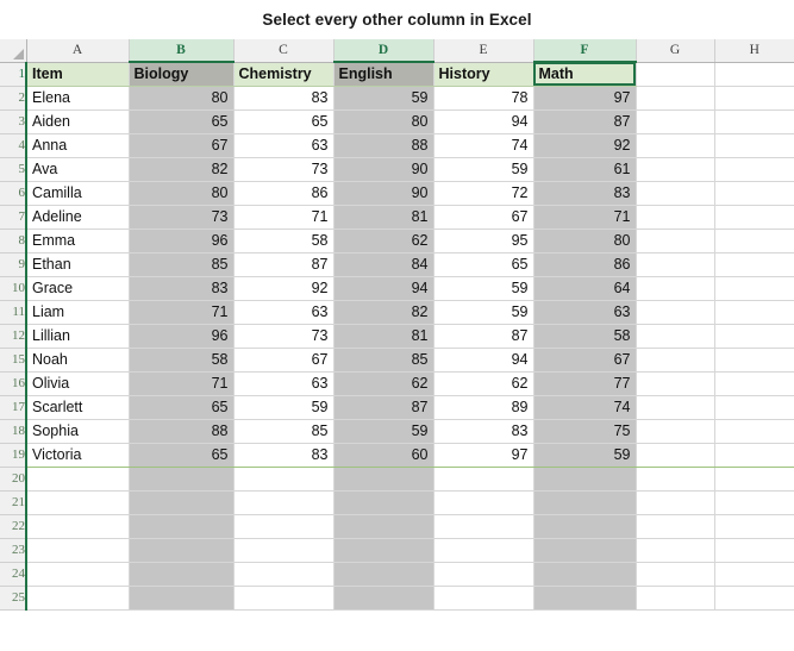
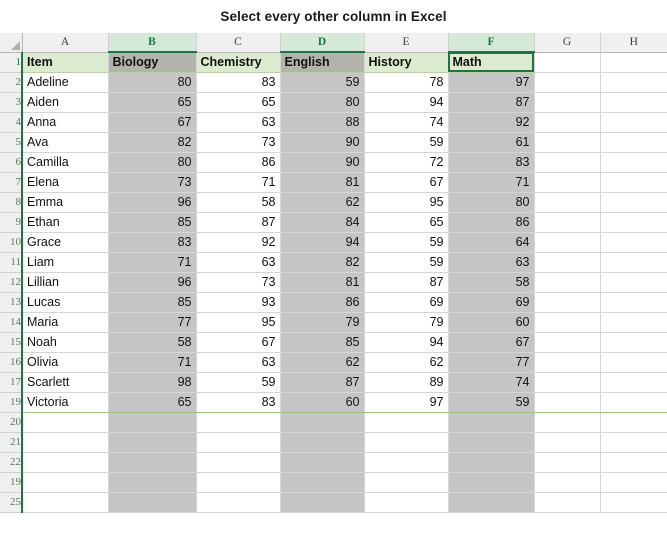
  Select every other column in Excel
  	A	B	C	D	E	F	G	H
  1	Item	Biology	Chemistry	English	History	Math
- 2	Elena	80	83	59	78	97
+ 2	Adeline	80	83	59	78	97
  3	Aiden	65	65	80	94	87
  4	Anna	67	63	88	74	92
  5	Ava	82	73	90	59	61
  6	Camilla	80	86	90	72	83
- 7	Adeline	73	71	81	67	71
+ 7	Elena	73	71	81	67	71
  8	Emma	96	58	62	95	80
  9	Ethan	85	87	84	65	86
  10	Grace	83	92	94	59	64
  11	Liam	71	63	82	59	63
  12	Lillian	96	73	81	87	58
+ 13	Lucas	85	93	86	69	69
+ 14	Maria	77	95	79	79	60
  15	Noah	58	67	85	94	67
  16	Olivia	71	63	62	62	77
- 17	Scarlett	65	59	87	89	74
+ 17	Scarlett	98	59	87	89	74
- 18	Sophia	88	85	59	83	75
  19	Victoria	65	83	60	97	59
  20
  21
  22
- 23
- 24
+ 19
  25
